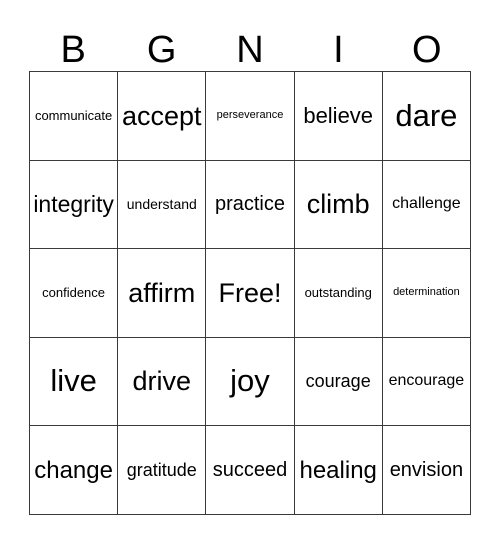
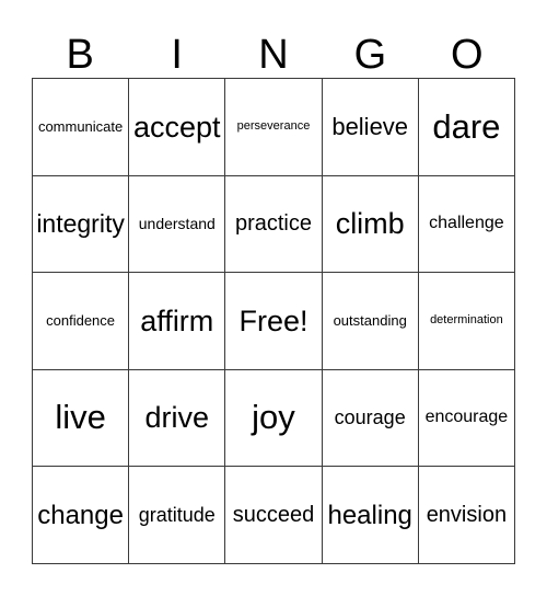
  B
- G
+ I
  N
- I
+ G
  O
  communicate
  accept
  perseverance
  believe
  dare
  integrity
  understand
  practice
  climb
  challenge
  confidence
  affirm
  Free!
  outstanding
  determination
  live
  drive
  joy
  courage
  encourage
  change
  gratitude
  succeed
  healing
  envision
